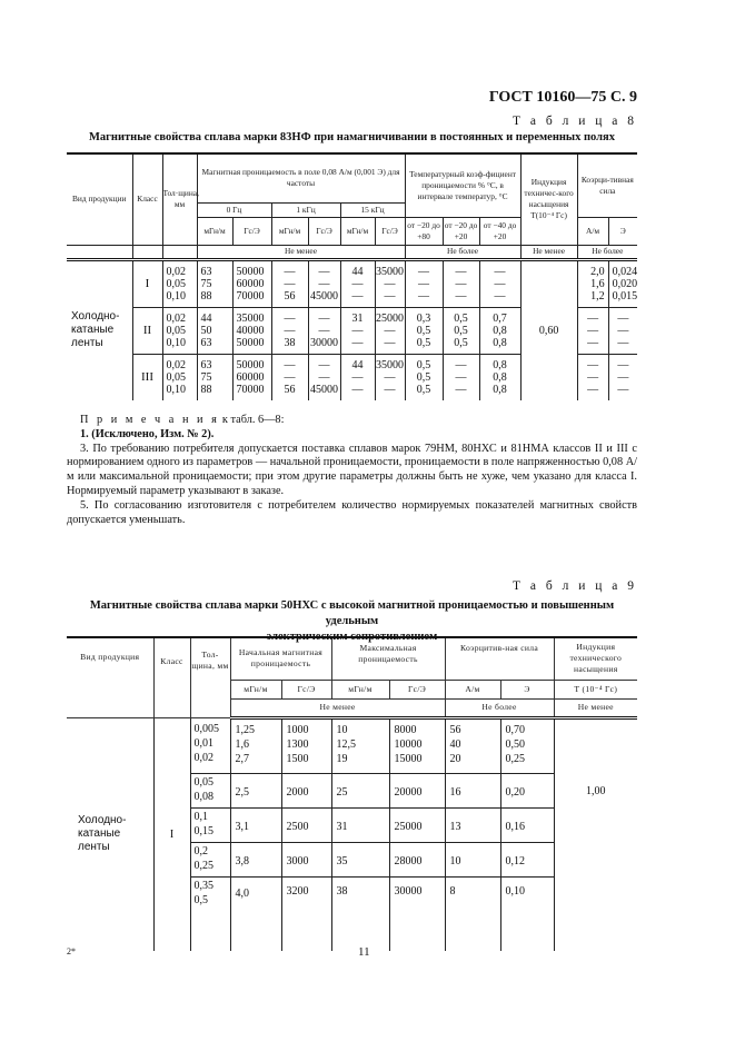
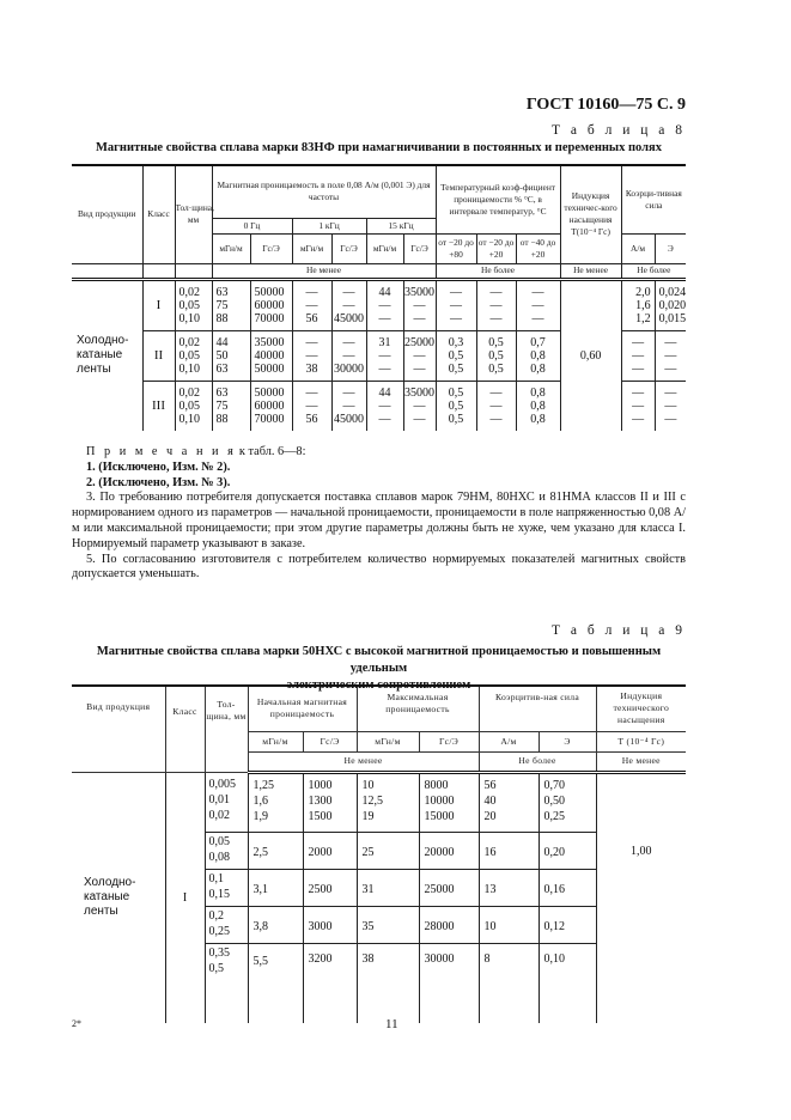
  ГОСТ 10160—75 С. 9
  Т а б л и ц а 8
  Магнитные свойства сплава марки 83НФ при намагничивании в постоянных и переменных полях
  Вид продукции	Класс	Тол·щина, мм	Магнитная проницаемость в поле 0,08 А/м (0,001 Э) для частоты	Температурный коэф-фициент проницаемости % °С, в интервале температур, °С	Индукция техничес-кого насыщения Т(10⁻⁴ Гс)	Коэрци-тивная сила
  0 Гц	1 кГц	15 кГц
  мГн/м	Гс/Э	мГн/м	Гс/Э	мГн/м	Гс/Э	от −20 до +80	от −20 до +20	от −40 до +20	А/м	Э
  			Не менее	Не более	Не менее	Не более
  Холодно-катаные ленты	I	0,02 0,05 0,10	63 75 88	50000 60000 70000	— — 56	— — 45000	44 — —	35000 — —	— — —	— — —	— — —	0,60	2,0 1,6 1,2	0,024 0,020 0,015
  II	0,02 0,05 0,10	44 50 63	35000 40000 50000	— — 38	— — 30000	31 — —	25000 — —	0,3 0,5 0,5	0,5 0,5 0,5	0,7 0,8 0,8	— — —	— — —
  III	0,02 0,05 0,10	63 75 88	50000 60000 70000	— — 56	— — 45000	44 — —	35000 — —	0,5 0,5 0,5	— — —	0,8 0,8 0,8	— — —	— — —
  П р и м е ч а н и я к табл. 6—8:
  1. (Исключено, Изм. № 2).
+ 2. (Исключено, Изм. № 3).
  3. По требованию потребителя допускается поставка сплавов марок 79НМ, 80НХС и 81НМА классов II и III с нормированием одного из параметров — начальной проницаемости, проницаемости в поле напряженностью 0,08 А/м или максимальной проницаемости; при этом другие параметры должны быть не хуже, чем указано для класса I. Нормируемый параметр указывают в заказе.
  5. По согласованию изготовителя с потребителем количество нормируемых показателей магнитных свойств допускается уменьшать.
  Т а б л и ц а 9
  Магнитные свойства сплава марки 50НХС с высокой магнитной проницаемостью и повышенным удельным
  электрическим сопротивлением
  Вид продукция	Класс	Тол-щина, мм	Начальная магнитная проницаемость	Максимальная проницаемость	Коэрцитив-ная сила	Индукция технического насыщения
  мГн/м	Гс/Э	мГн/м	Гс/Э	А/м	Э	Т (10⁻⁴ Гс)
  Не менее	Не более	Не менее
- Холодно-катаные ленты	I	0,005 0,01 0,02	1,25 1,6 2,7	1000 1300 1500	10 12,5 19	8000 10000 15000	56 40 20	0,70 0,50 0,25	1,00
+ Холодно-катаные ленты	I	0,005 0,01 0,02	1,25 1,6 1,9	1000 1300 1500	10 12,5 19	8000 10000 15000	56 40 20	0,70 0,50 0,25	1,00
  0,05 0,08	2,5	2000	25	20000	16	0,20
  0,1 0,15	3,1	2500	31	25000	13	0,16
  0,2 0,25	3,8	3000	35	28000	10	0,12
- 0,35 0,5	4,0	3200	38	30000	8	0,10
+ 0,35 0,5	5,5	3200	38	30000	8	0,10
  2*
  11
